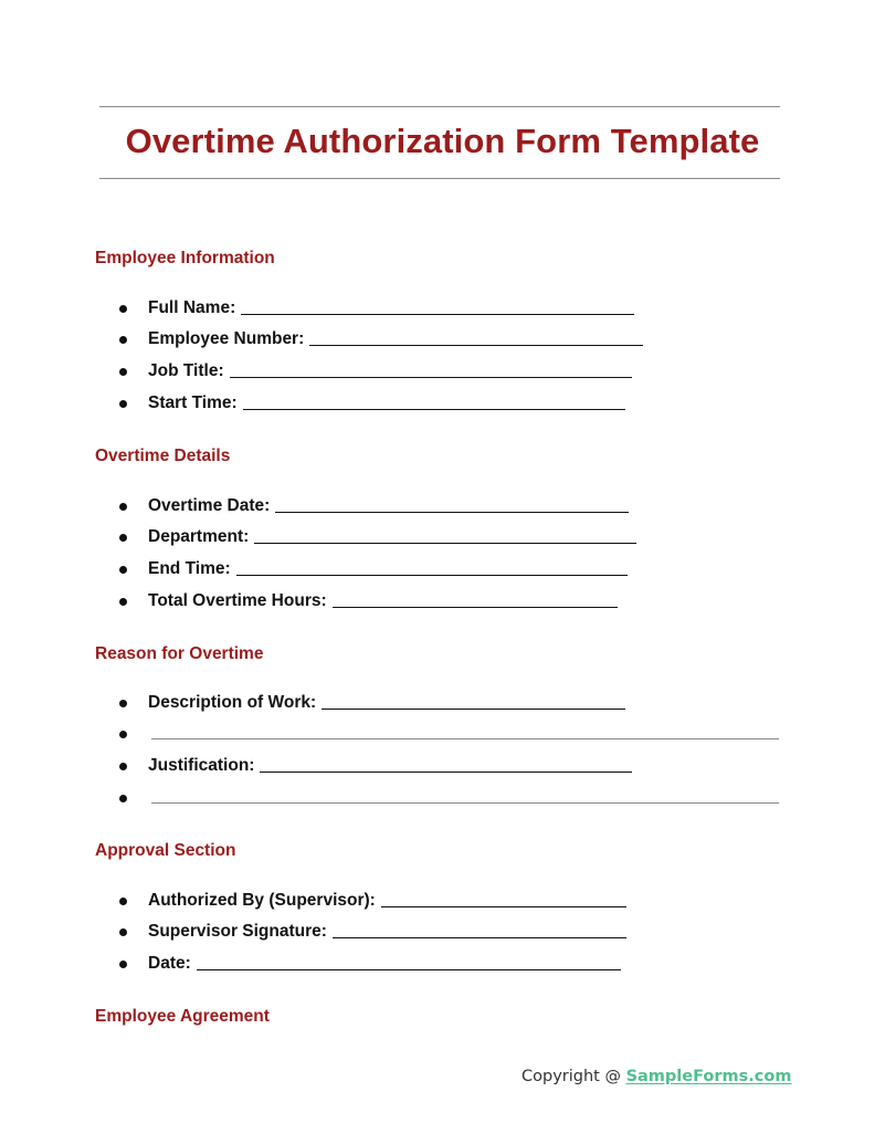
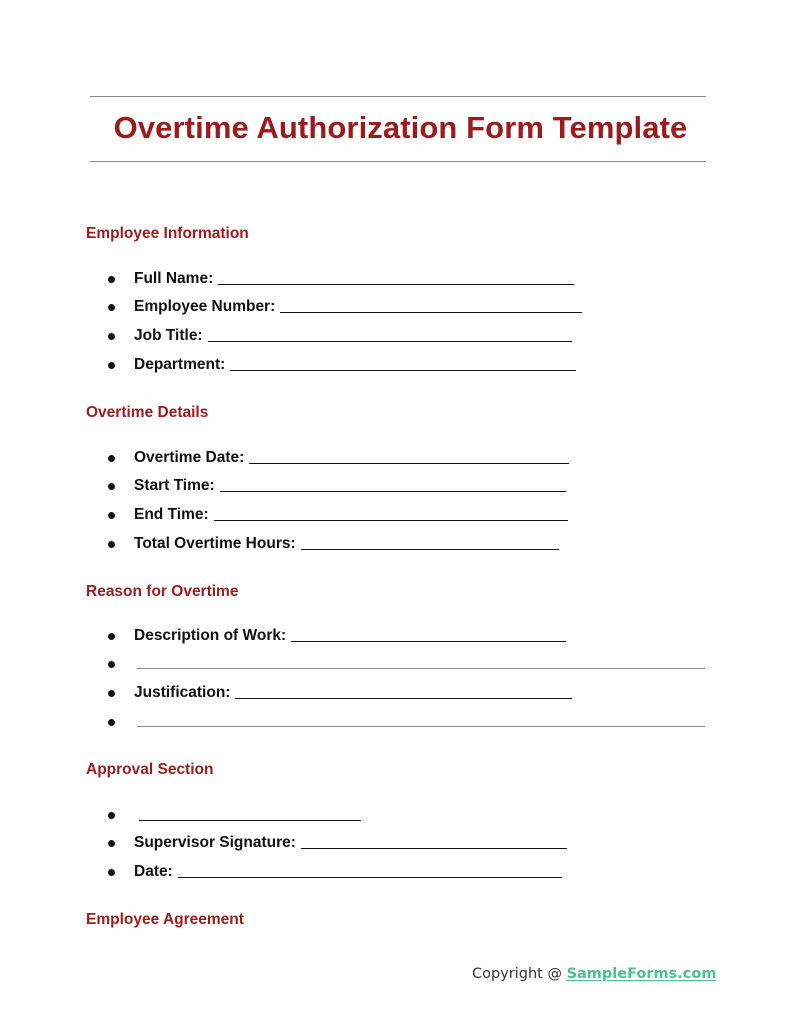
  Overtime Authorization Form Template
  Employee Information
  Full Name:
  Employee Number:
  Job Title:
- Start Time:
+ Department:
  Overtime Details
  Overtime Date:
- Department:
+ Start Time:
  End Time:
  Total Overtime Hours:
  Reason for Overtime
  Description of Work:
  Justification:
  Approval Section
- Authorized By (Supervisor):
  Supervisor Signature:
  Date:
  Employee Agreement
  Copyright @ SampleForms.com
